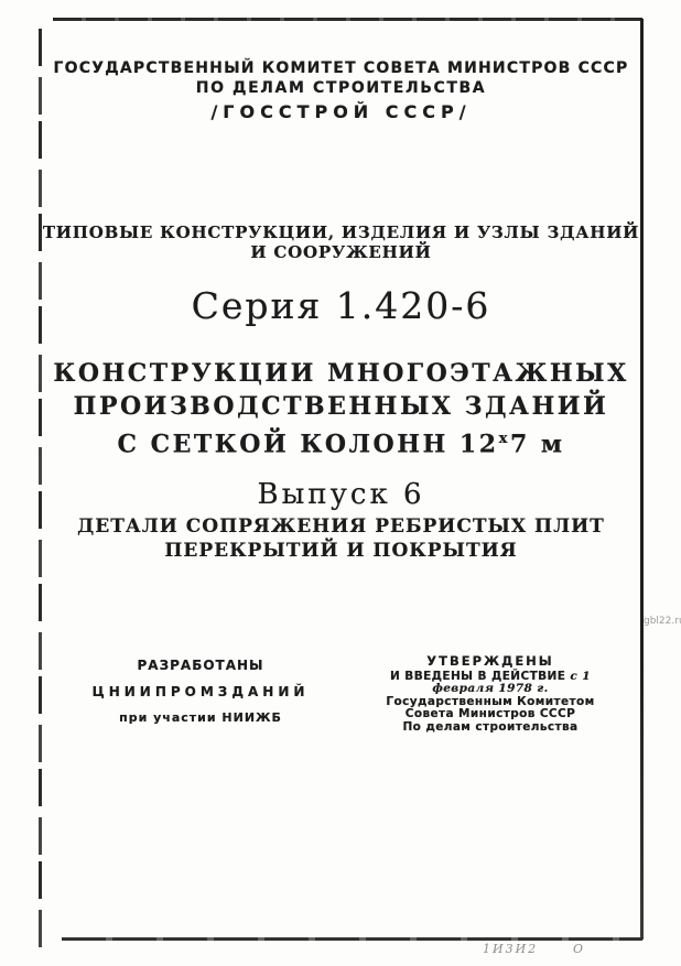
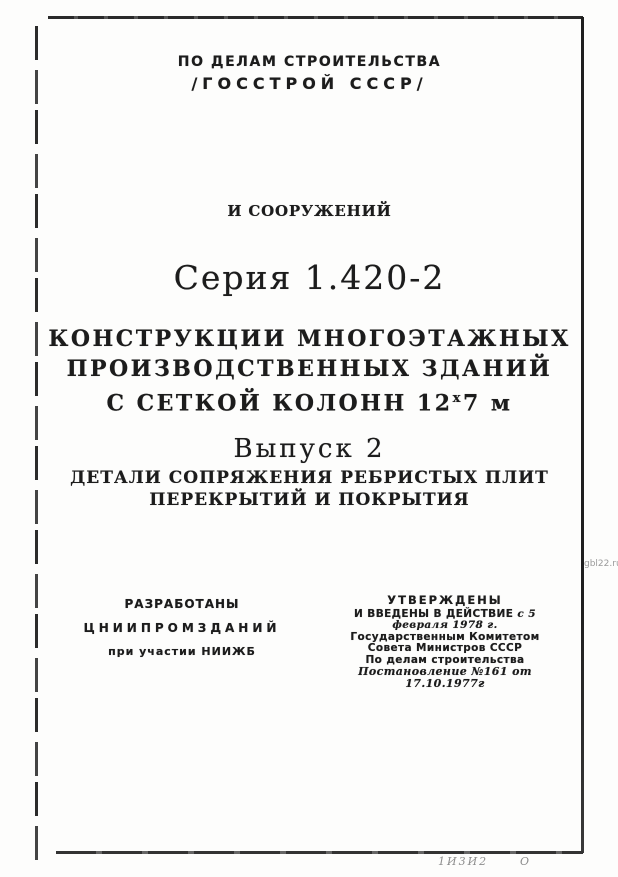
- ГОСУДАРСТВЕННЫЙ КОМИТЕТ СОВЕТА МИНИСТРОВ СССР
  ПО ДЕЛАМ СТРОИТЕЛЬСТВА
  /ГОССТРОЙ СССР/
- ТИПОВЫЕ КОНСТРУКЦИИ, ИЗДЕЛИЯ И УЗЛЫ ЗДАНИЙ
  И СООРУЖЕНИЙ
- Серия 1.420-6
+ Серия 1.420-2
  КОНСТРУКЦИИ МНОГОЭТАЖНЫХ
  ПРОИЗВОДСТВЕННЫХ ЗДАНИЙ
  С СЕТКОЙ КОЛОНН 12х7 м
- Выпуск 6
+ Выпуск 2
  ДЕТАЛИ СОПРЯЖЕНИЯ РЕБРИСТЫХ ПЛИТ
  ПЕРЕКРЫТИЙ И ПОКРЫТИЯ
  РАЗРАБОТАНЫ
  ЦНИИПРОМЗДАНИЙ
  при участии НИИЖБ
  УТВЕРЖДЕНЫ
- И ВВЕДЕНЫ В ДЕЙСТВИЕ с 1 февраля 1978 г.
+ И ВВЕДЕНЫ В ДЕЙСТВИЕ с 5 февраля 1978 г.
  Государственным Комитетом
  Совета Министров СССР
  По делам строительства
+ Постановление №161 от 17.10.1977г
  gbl22.r
  1И3И2
  О
